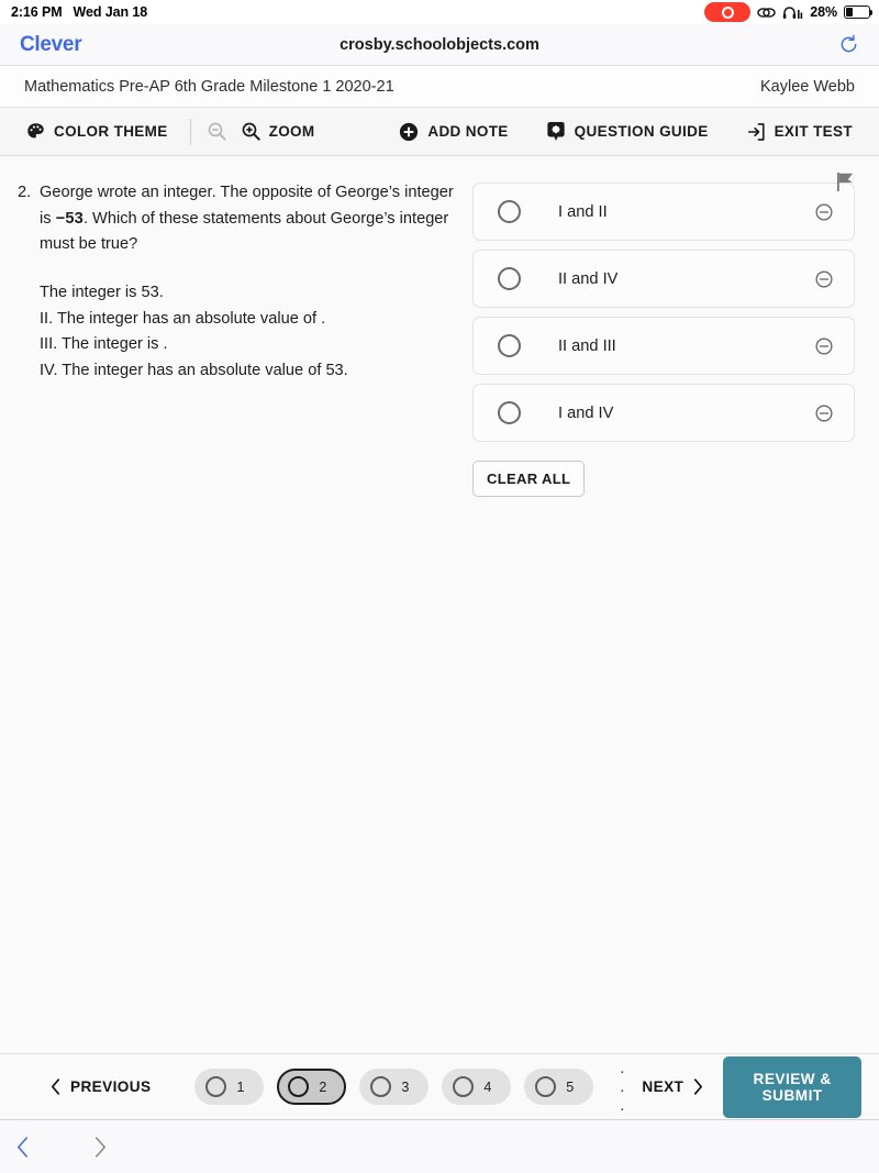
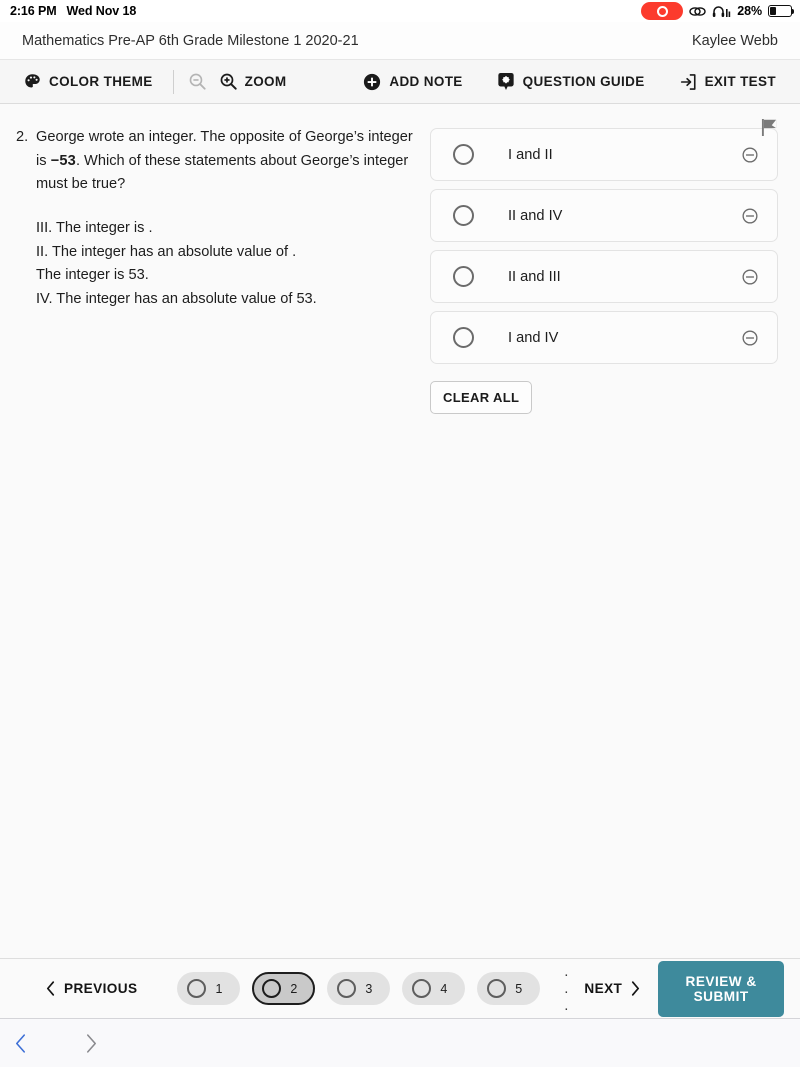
  2:16 PM
- Wed Jan 18
+ Wed Nov 18
  28%
- Clever
- crosby.schoolobjects.com
  Mathematics Pre-AP 6th Grade Milestone 1 2020-21
  Kaylee Webb
  COLOR THEME
  ZOOM
  ADD NOTE
  QUESTION GUIDE
  EXIT TEST
  2.
  George wrote an integer. The opposite of George’s integer is −53. Which of these statements about George’s integer must be true?
- The integer is 53.
+ III. The integer is .
  II. The integer has an absolute value of .
- III. The integer is .
+ The integer is 53.
  IV. The integer has an absolute value of 53.
  I and II
  II and IV
  II and III
  I and IV
  CLEAR ALL
  PREVIOUS
  1
  2
  3
  4
  5
  . . .
  NEXT
  REVIEW & SUBMIT
